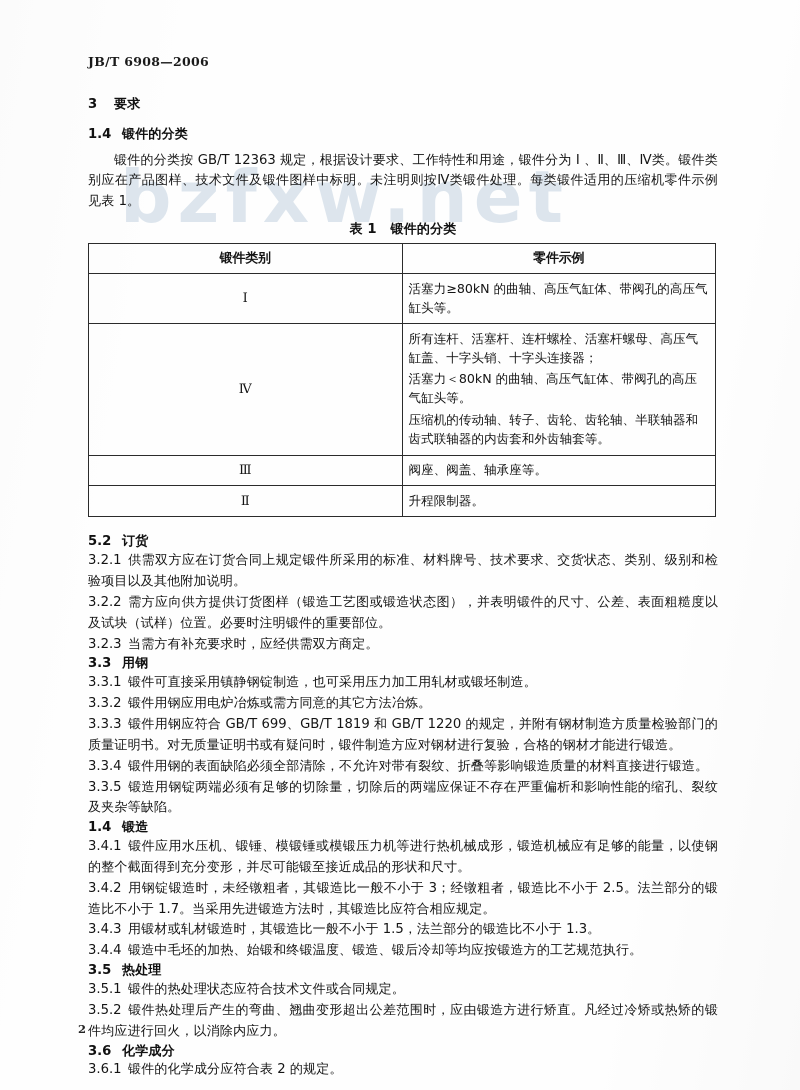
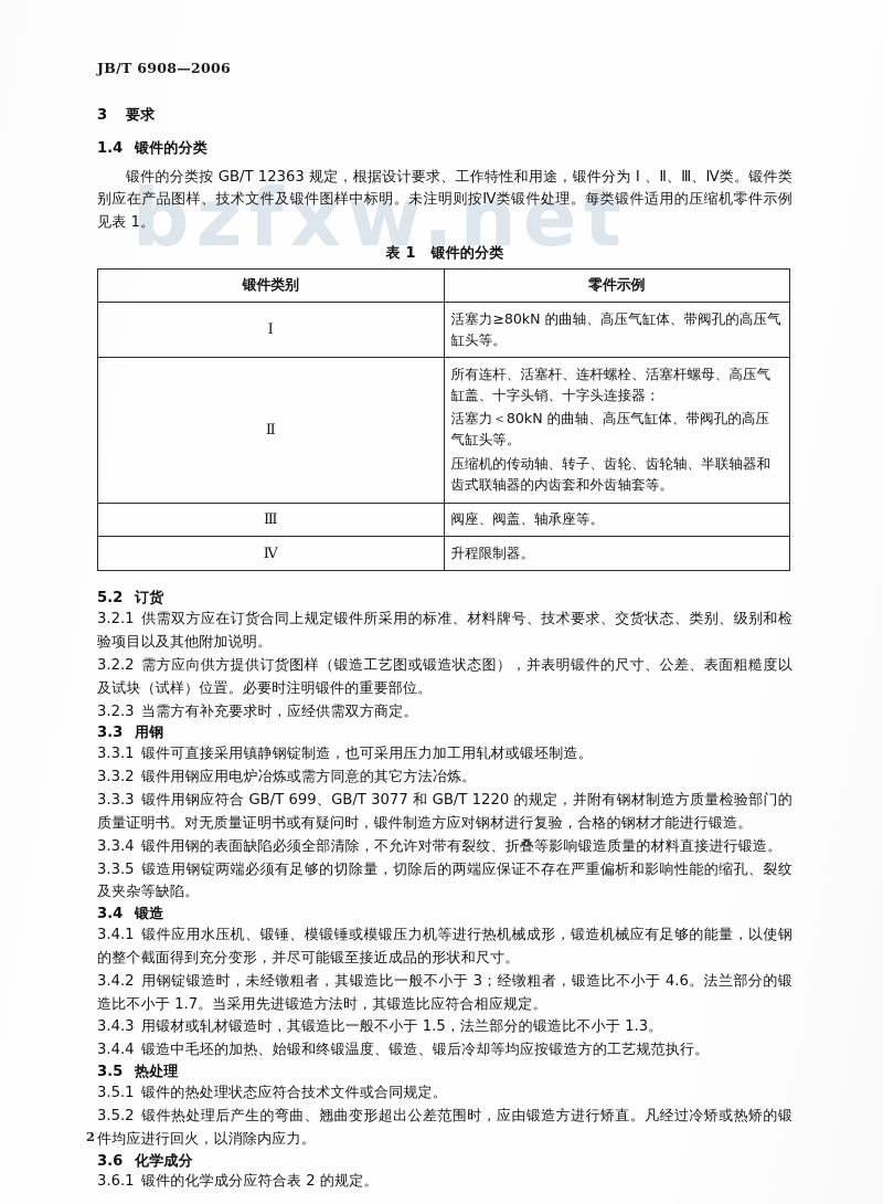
  bzfxw.net
  JB/T 6908—2006
  3 要求
  1.4 锻件的分类
  锻件的分类按 GB/T 12363 规定，根据设计要求、工作特性和用途，锻件分为 Ⅰ 、Ⅱ、Ⅲ、Ⅳ类。锻件类别应在产品图样、技术文件及锻件图样中标明。未注明则按Ⅳ类锻件处理。每类锻件适用的压缩机零件示例见表 1。
  表 1 锻件的分类
  锻件类别	零件示例
  Ⅰ	活塞力≥80kN 的曲轴、高压气缸体、带阀孔的高压气缸头等。
- Ⅳ	所有连杆、活塞杆、连杆螺栓、活塞杆螺母、高压气缸盖、十字头销、十字头连接器； 活塞力＜80kN 的曲轴、高压气缸体、带阀孔的高压气缸头等。 压缩机的传动轴、转子、齿轮、齿轮轴、半联轴器和齿式联轴器的内齿套和外齿轴套等。
+ Ⅱ	所有连杆、活塞杆、连杆螺栓、活塞杆螺母、高压气缸盖、十字头销、十字头连接器； 活塞力＜80kN 的曲轴、高压气缸体、带阀孔的高压气缸头等。 压缩机的传动轴、转子、齿轮、齿轮轴、半联轴器和齿式联轴器的内齿套和外齿轴套等。
  Ⅲ	阀座、阀盖、轴承座等。
- Ⅱ	升程限制器。
+ Ⅳ	升程限制器。
  5.2 订货
  3.2.1 供需双方应在订货合同上规定锻件所采用的标准、材料牌号、技术要求、交货状态、类别、级别和检验项目以及其他附加说明。
  3.2.2 需方应向供方提供订货图样（锻造工艺图或锻造状态图），并表明锻件的尺寸、公差、表面粗糙度以及试块（试样）位置。必要时注明锻件的重要部位。
  3.2.3 当需方有补充要求时，应经供需双方商定。
  3.3 用钢
  3.3.1 锻件可直接采用镇静钢锭制造，也可采用压力加工用轧材或锻坯制造。
  3.3.2 锻件用钢应用电炉冶炼或需方同意的其它方法冶炼。
- 3.3.3 锻件用钢应符合 GB/T 699、GB/T 1819 和 GB/T 1220 的规定，并附有钢材制造方质量检验部门的质量证明书。对无质量证明书或有疑问时，锻件制造方应对钢材进行复验，合格的钢材才能进行锻造。
+ 3.3.3 锻件用钢应符合 GB/T 699、GB/T 3077 和 GB/T 1220 的规定，并附有钢材制造方质量检验部门的质量证明书。对无质量证明书或有疑问时，锻件制造方应对钢材进行复验，合格的钢材才能进行锻造。
  3.3.4 锻件用钢的表面缺陷必须全部清除，不允许对带有裂纹、折叠等影响锻造质量的材料直接进行锻造。
  3.3.5 锻造用钢锭两端必须有足够的切除量，切除后的两端应保证不存在严重偏析和影响性能的缩孔、裂纹及夹杂等缺陷。
- 1.4 锻造
+ 3.4 锻造
  3.4.1 锻件应用水压机、锻锤、模锻锤或模锻压力机等进行热机械成形，锻造机械应有足够的能量，以使钢的整个截面得到充分变形，并尽可能锻至接近成品的形状和尺寸。
- 3.4.2 用钢锭锻造时，未经镦粗者，其锻造比一般不小于 3；经镦粗者，锻造比不小于 2.5。法兰部分的锻造比不小于 1.7。当采用先进锻造方法时，其锻造比应符合相应规定。
+ 3.4.2 用钢锭锻造时，未经镦粗者，其锻造比一般不小于 3；经镦粗者，锻造比不小于 4.6。法兰部分的锻造比不小于 1.7。当采用先进锻造方法时，其锻造比应符合相应规定。
  3.4.3 用锻材或轧材锻造时，其锻造比一般不小于 1.5，法兰部分的锻造比不小于 1.3。
  3.4.4 锻造中毛坯的加热、始锻和终锻温度、锻造、锻后冷却等均应按锻造方的工艺规范执行。
  3.5 热处理
  3.5.1 锻件的热处理状态应符合技术文件或合同规定。
  3.5.2 锻件热处理后产生的弯曲、翘曲变形超出公差范围时，应由锻造方进行矫直。凡经过冷矫或热矫的锻件均应进行回火，以消除内应力。
  3.6 化学成分
  3.6.1 锻件的化学成分应符合表 2 的规定。
  2
